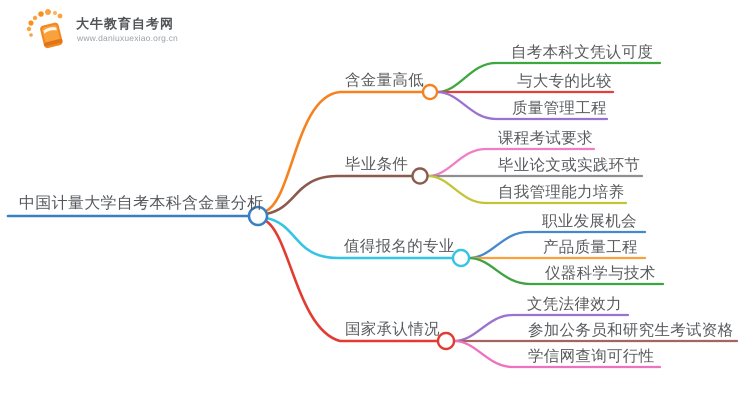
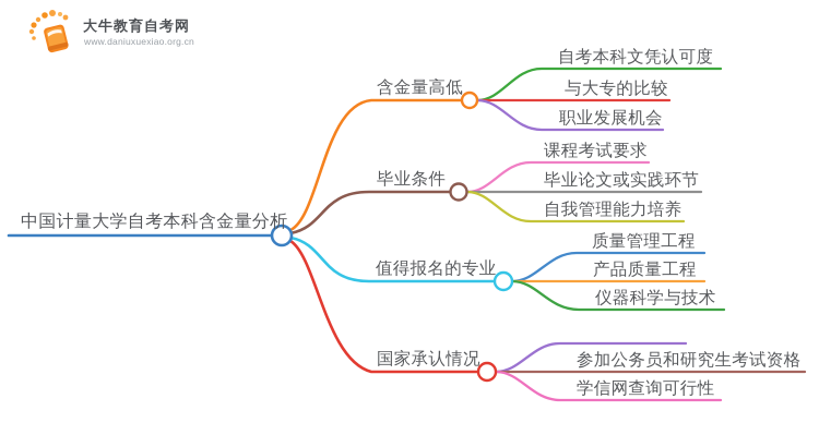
  大牛教育自考网
  www.daniuxuexiao.org.cn
  中国计量大学自考本科含金量分析
  含金量高低
  自考本科文凭认可度
  与大专的比较
- 质量管理工程
+ 职业发展机会
  毕业条件
  课程考试要求
  毕业论文或实践环节
  自我管理能力培养
  值得报名的专业
- 职业发展机会
+ 质量管理工程
  产品质量工程
  仪器科学与技术
  国家承认情况
- 文凭法律效力
  参加公务员和研究生考试资格
  学信网查询可行性
